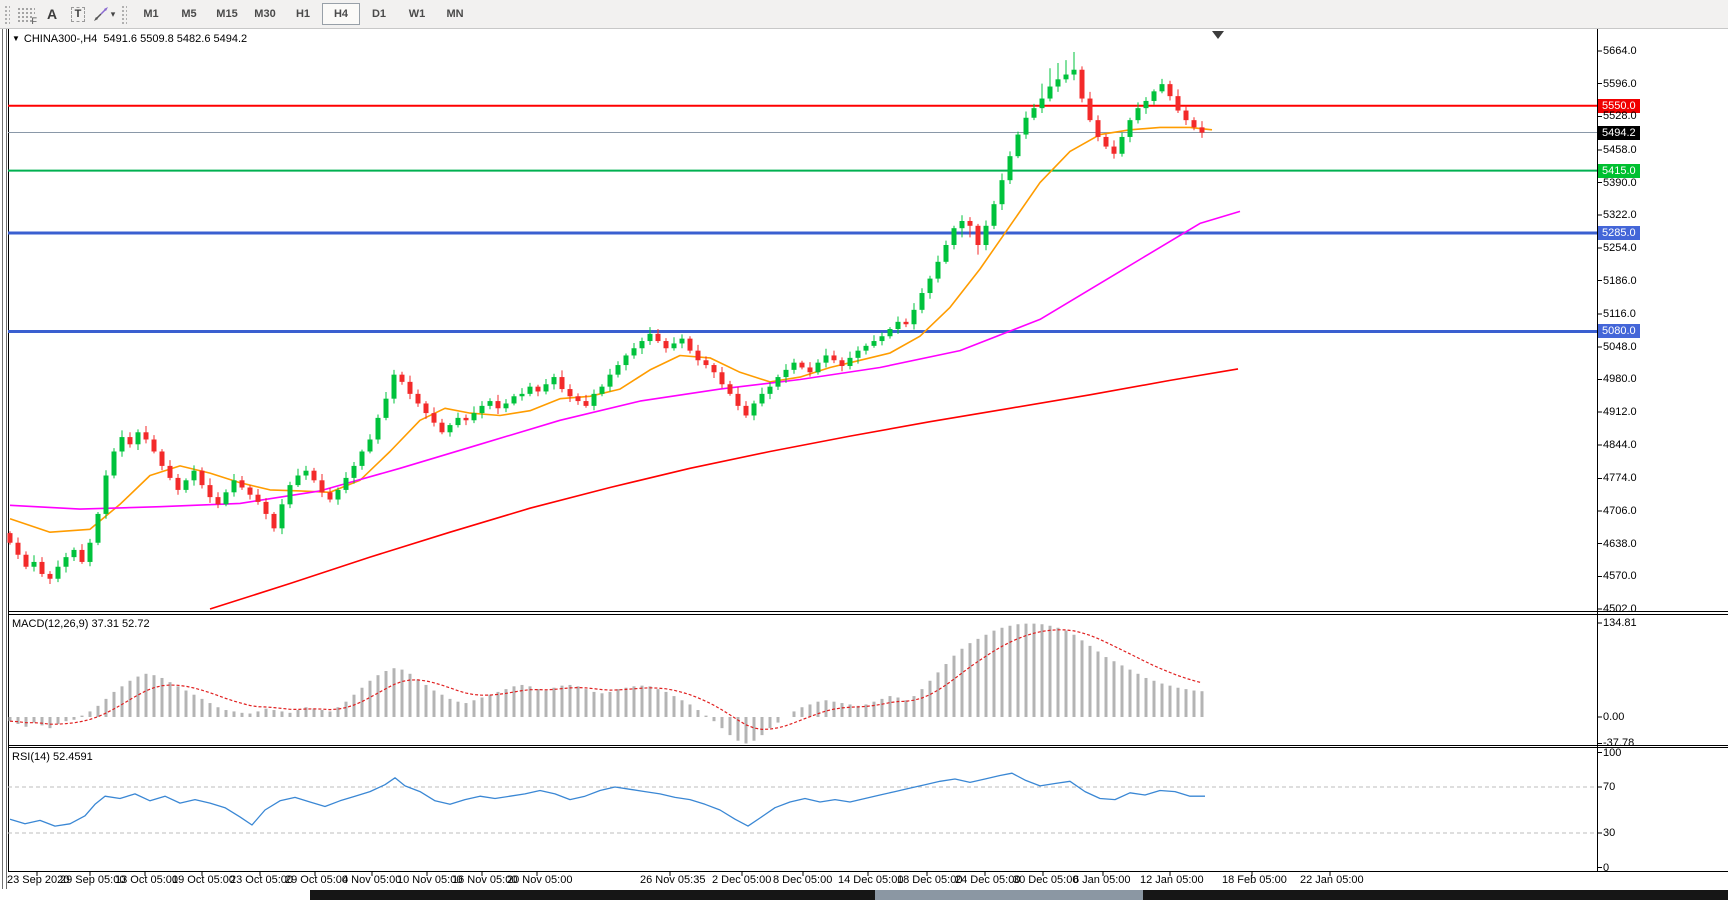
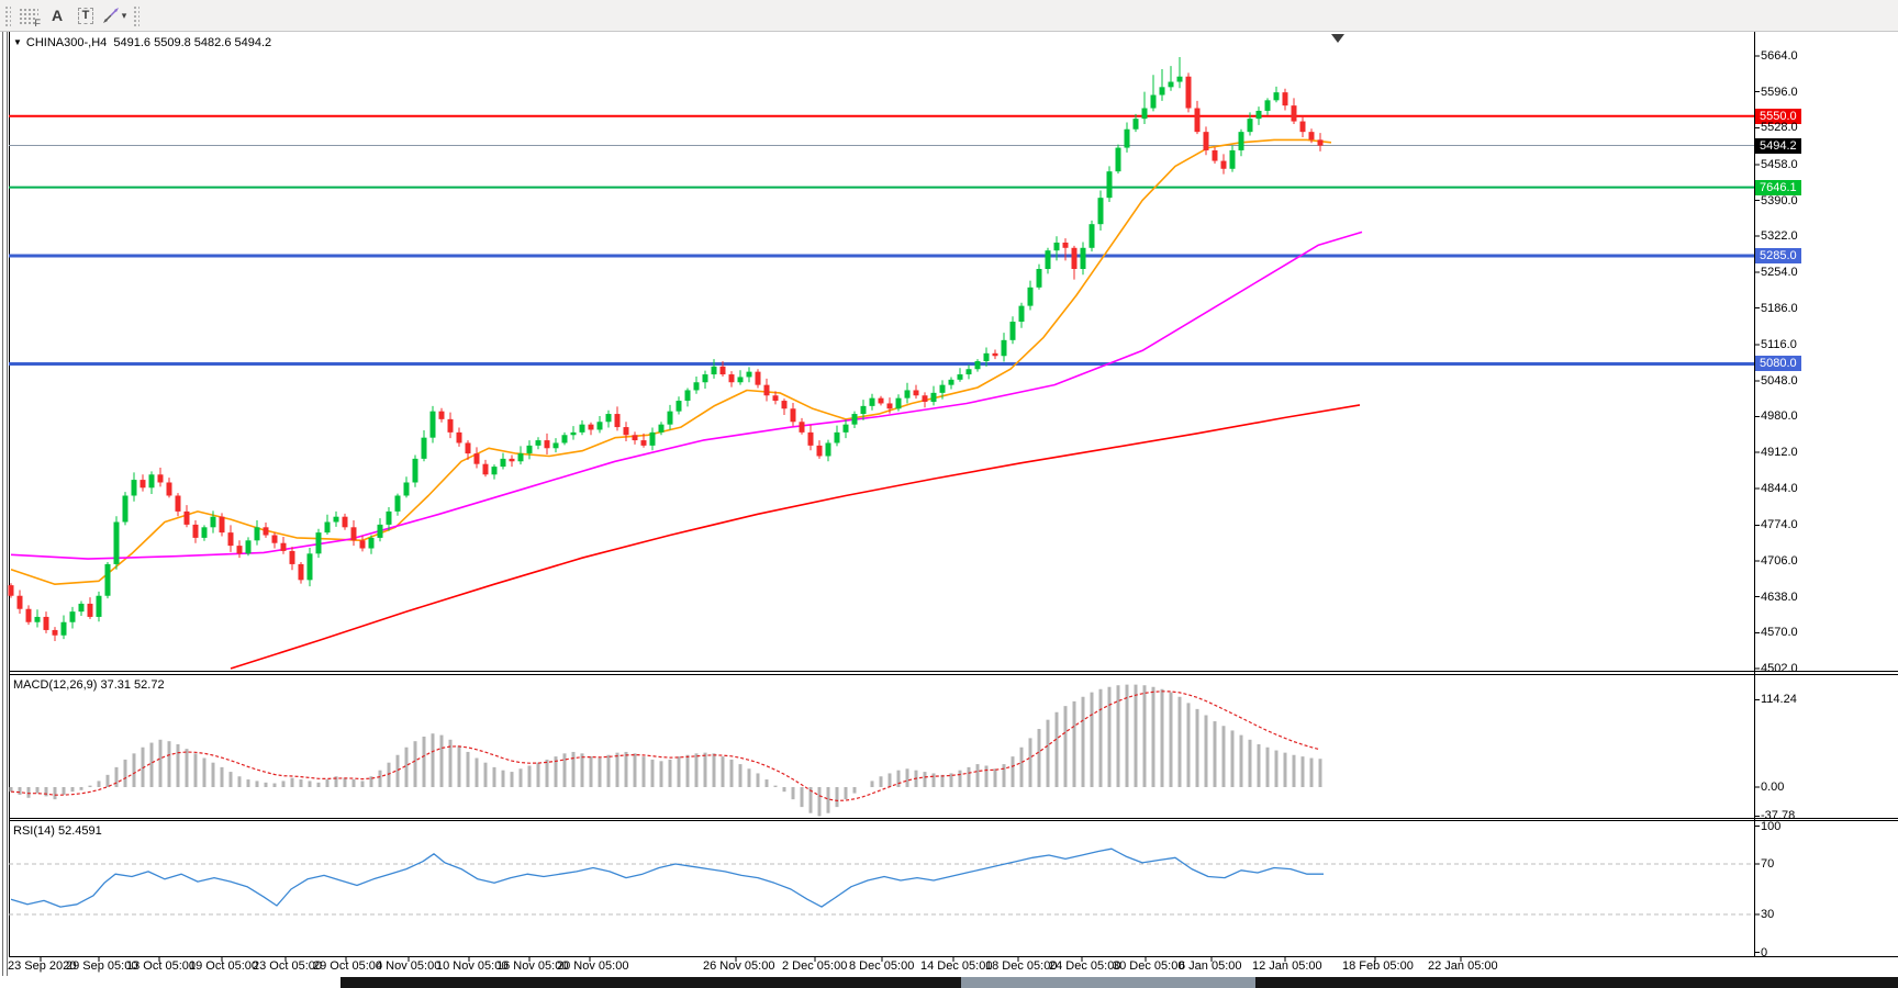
  F
  A
  T
  ▾
- M1
- M5
- M15
- M30
- H1
- H4
- D1
- W1
- MN
  ▼ CHINA300-,H4 5491.6 5509.8 5482.6 5494.2
  MACD(12,26,9) 37.31 52.72
  RSI(14) 52.4591
  5550.0
- 5415.0
+ 7646.1
  5285.0
  5080.0
  5494.2
  5664.0
  5596.0
  5528.0
  5458.0
  5390.0
  5322.0
  5254.0
  5186.0
  5116.0
  5048.0
  4980.0
  4912.0
  4844.0
  4774.0
  4706.0
  4638.0
  4570.0
  4502.0
- 134.81
+ 114.24
  0.00
  -37.78
  100
  70
  30
  0
  23 Sep 2020
  29 Sep 05:00
  13 Oct 05:00
  19 Oct 05:00
  23 Oct 05:00
  29 Oct 05:00
  4 Nov 05:00
  10 Nov 05:00
  16 Nov 05:00
  20 Nov 05:00
- 26 Nov 05:35
+ 26 Nov 05:00
  2 Dec 05:00
  8 Dec 05:00
  14 Dec 05:00
  18 Dec 05:00
  24 Dec 05:00
  30 Dec 05:00
  6 Jan 05:00
  12 Jan 05:00
  18 Feb 05:00
  22 Jan 05:00
